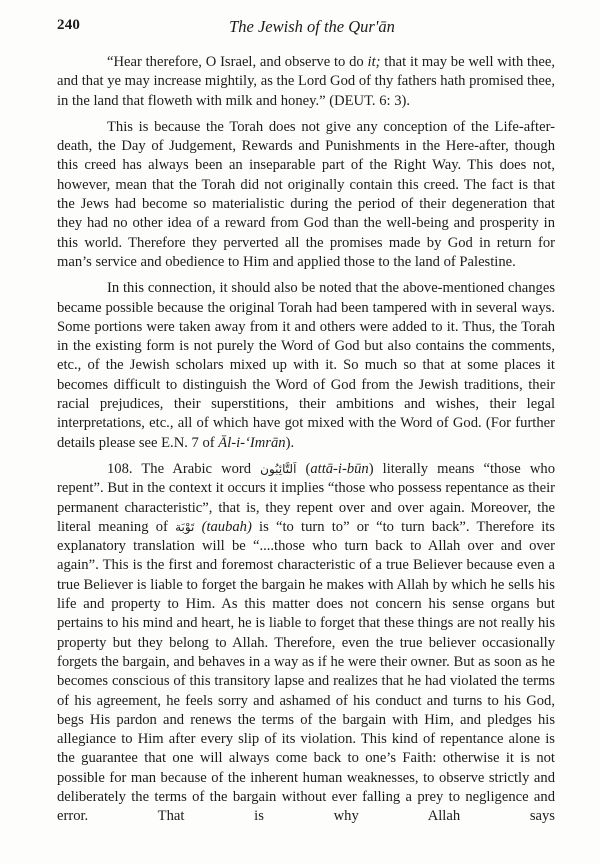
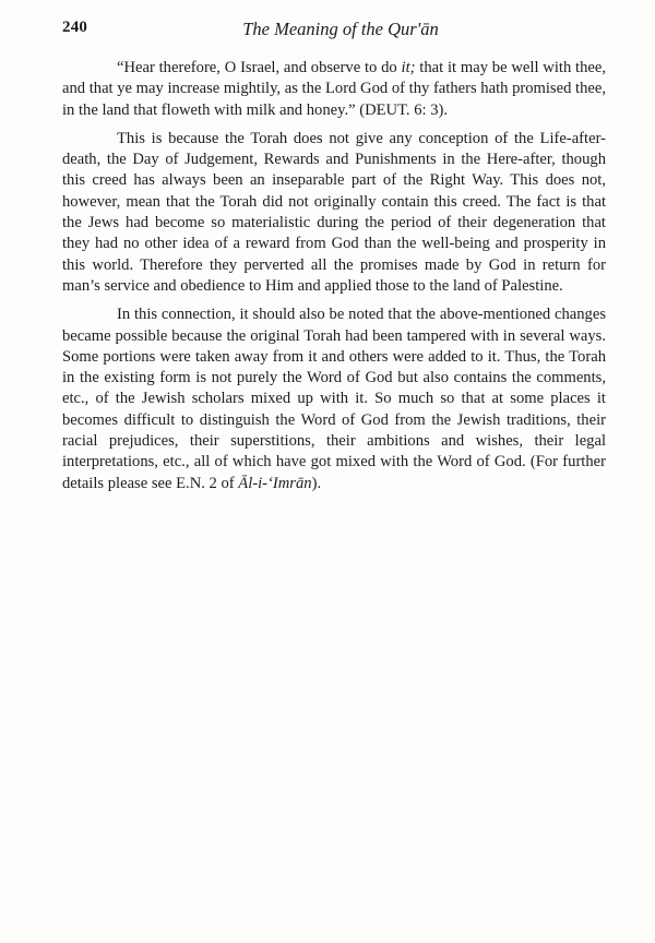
  240
- The Jewish of the Qur'ān
+ The Meaning of the Qur'ān
  “Hear therefore, O Israel, and observe to do it; that it may be well with thee, and that ye may increase mightily, as the Lord God of thy fathers hath promised thee, in the land that floweth with milk and honey.” (DEUT. 6: 3).
  This is because the Torah does not give any conception of the Life-after-death, the Day of Judgement, Rewards and Punishments in the Here-after, though this creed has always been an inseparable part of the Right Way. This does not, however, mean that the Torah did not originally contain this creed. The fact is that the Jews had become so materialistic during the period of their degeneration that they had no other idea of a reward from God than the well-being and prosperity in this world. Therefore they perverted all the promises made by God in return for man’s service and obedience to Him and applied those to the land of Palestine.
- In this connection, it should also be noted that the above-mentioned changes became possible because the original Torah had been tampered with in several ways. Some portions were taken away from it and others were added to it. Thus, the Torah in the existing form is not purely the Word of God but also contains the comments, etc., of the Jewish scholars mixed up with it. So much so that at some places it becomes difficult to distinguish the Word of God from the Jewish traditions, their racial prejudices, their superstitions, their ambitions and wishes, their legal interpretations, etc., all of which have got mixed with the Word of God. (For further details please see E.N. 7 of Āl-i-‘Imrān).
+ In this connection, it should also be noted that the above-mentioned changes became possible because the original Torah had been tampered with in several ways. Some portions were taken away from it and others were added to it. Thus, the Torah in the existing form is not purely the Word of God but also contains the comments, etc., of the Jewish scholars mixed up with it. So much so that at some places it becomes difficult to distinguish the Word of God from the Jewish traditions, their racial prejudices, their superstitions, their ambitions and wishes, their legal interpretations, etc., all of which have got mixed with the Word of God. (For further details please see E.N. 2 of Āl-i-‘Imrān).
- 108. The Arabic word اَلتَّائِبُون (attā-i-būn) literally means “those who repent”. But in the context it occurs it implies “those who possess repentance as their permanent characteristic”, that is, they repent over and over again. Moreover, the literal meaning of تَوْبَة (taubah) is “to turn to” or “to turn back”. Therefore its explanatory translation will be “....those who turn back to Allah over and over again”. This is the first and foremost characteristic of a true Believer because even a true Believer is liable to forget the bargain he makes with Allah by which he sells his life and property to Him. As this matter does not concern his sense organs but pertains to his mind and heart, he is liable to forget that these things are not really his property but they belong to Allah. Therefore, even the true believer occasionally forgets the bargain, and behaves in a way as if he were their owner. But as soon as he becomes conscious of this transitory lapse and realizes that he had violated the terms of his agreement, he feels sorry and ashamed of his conduct and turns to his God, begs His pardon and renews the terms of the bargain with Him, and pledges his allegiance to Him after every slip of its violation. This kind of repentance alone is the guarantee that one will always come back to one’s Faith: otherwise it is not possible for man because of the inherent human weaknesses, to observe strictly and deliberately the terms of the bargain without ever falling a prey to negligence and error. That is why Allah says
